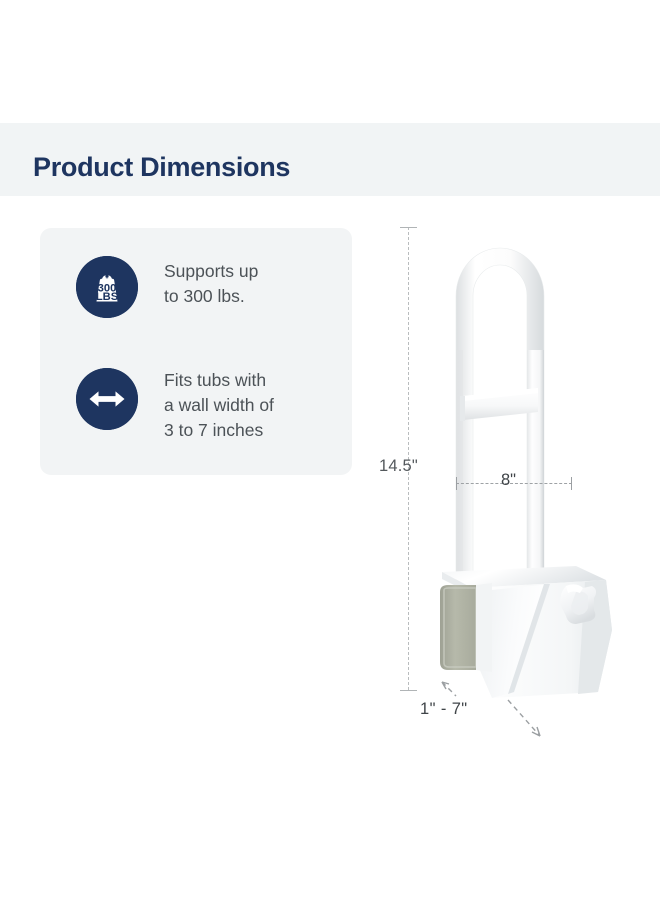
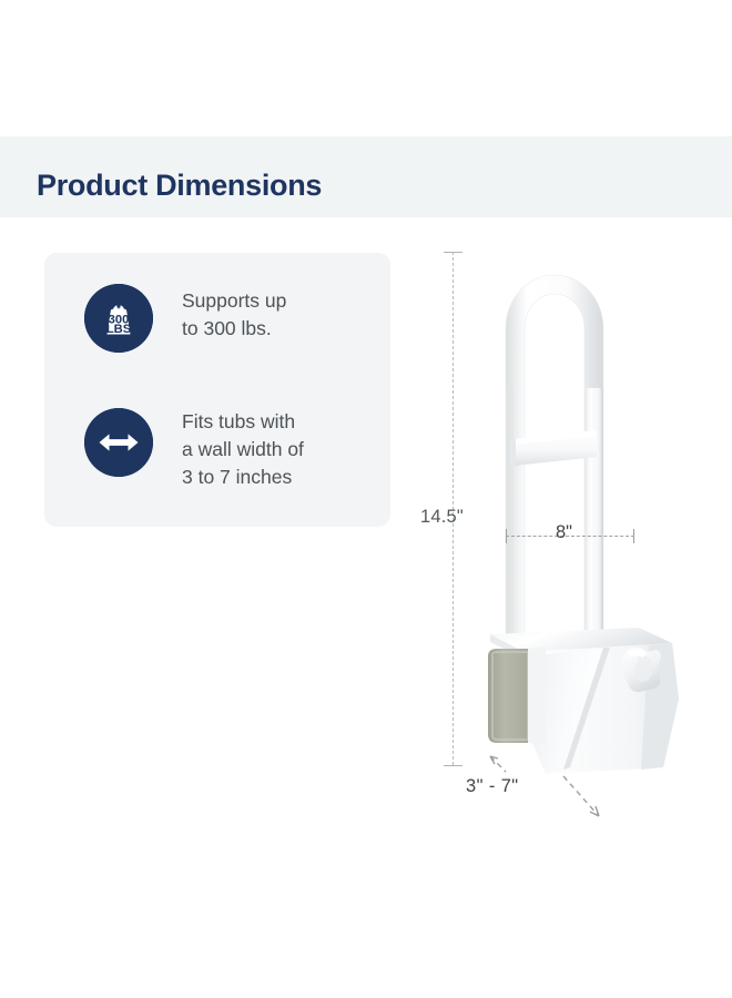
  Product Dimensions
  300
  LBS
  Supports up
  to 300 lbs.
  Fits tubs with
  a wall width of
  3 to 7 inches
  14.5"
  8"
- 1" - 7"
+ 3" - 7"
